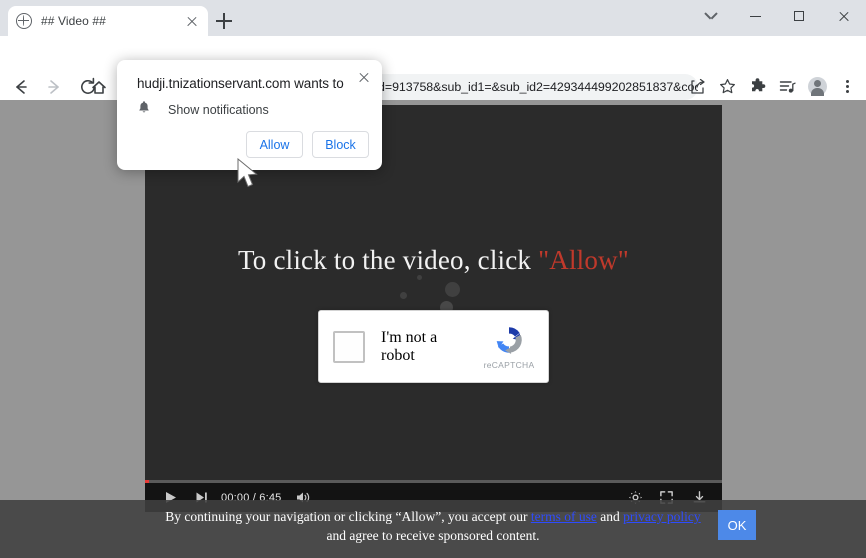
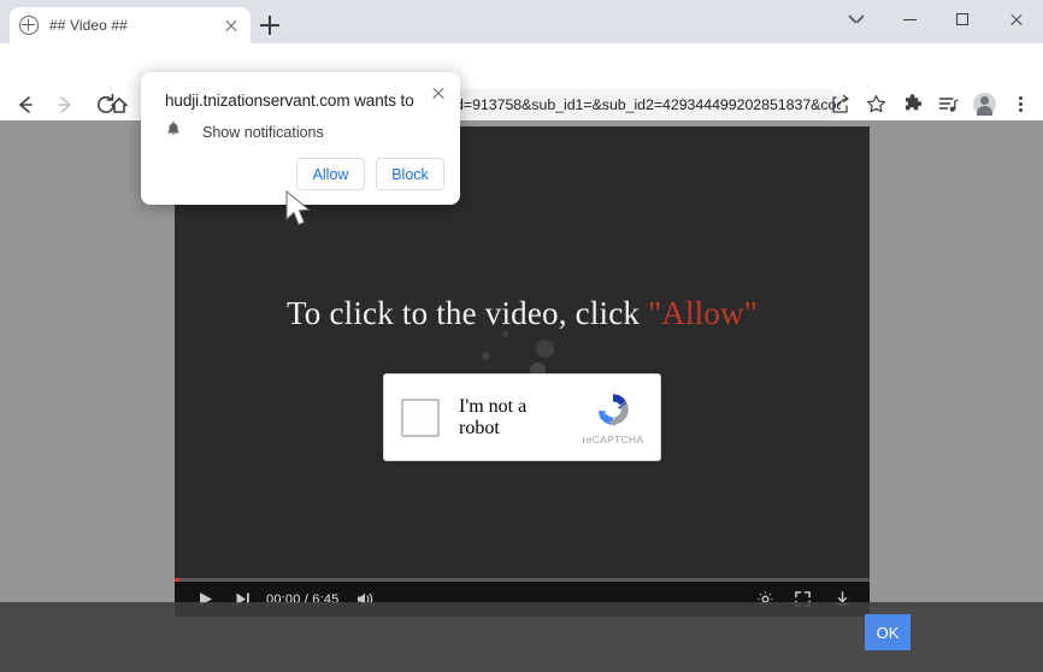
  ## Video ##
  To click to the video, click "Allow"
  I'm not a robot
  reCAPTCHA
  00:00 / 6:45
- By continuing your navigation or clicking “Allow”, you accept our terms of use and privacy policy
- and agree to receive sponsored content.
  OK
  hudji.tnizationservant.com wants to
  Show notifications
  Allow
  Block
